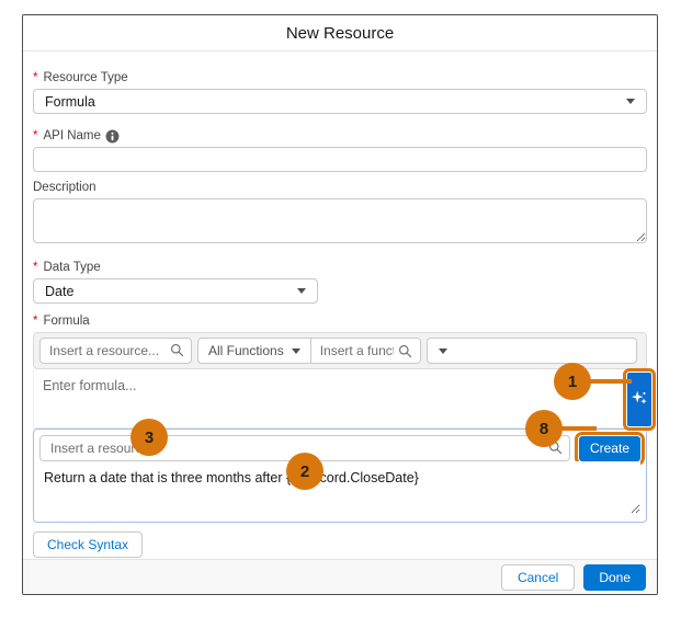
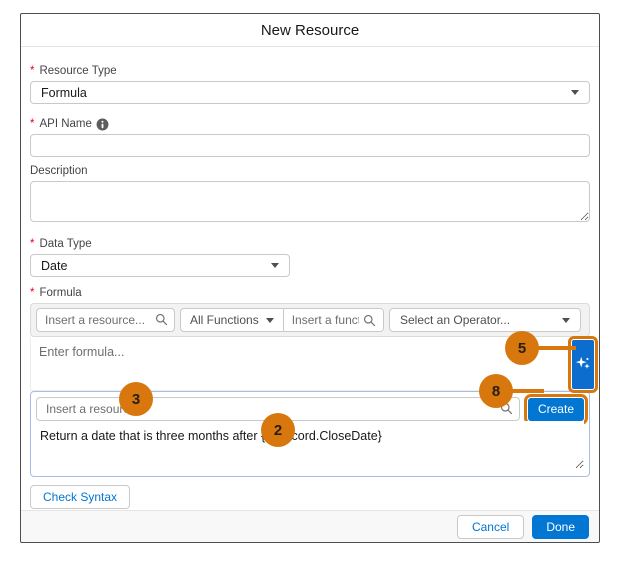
  New Resource
  *
  Resource Type
  Formula
  *
  API Name
  Description
  *
  Data Type
  Date
  *
  Formula
  Insert a resource...
  All Functions
+ Select an Operator...
  Enter formula...
  Create
  Return a date that is three months after cord.CloseDate}
  Check Syntax
  Cancel
  Done
- 1
+ 5
  2
  3
  8
